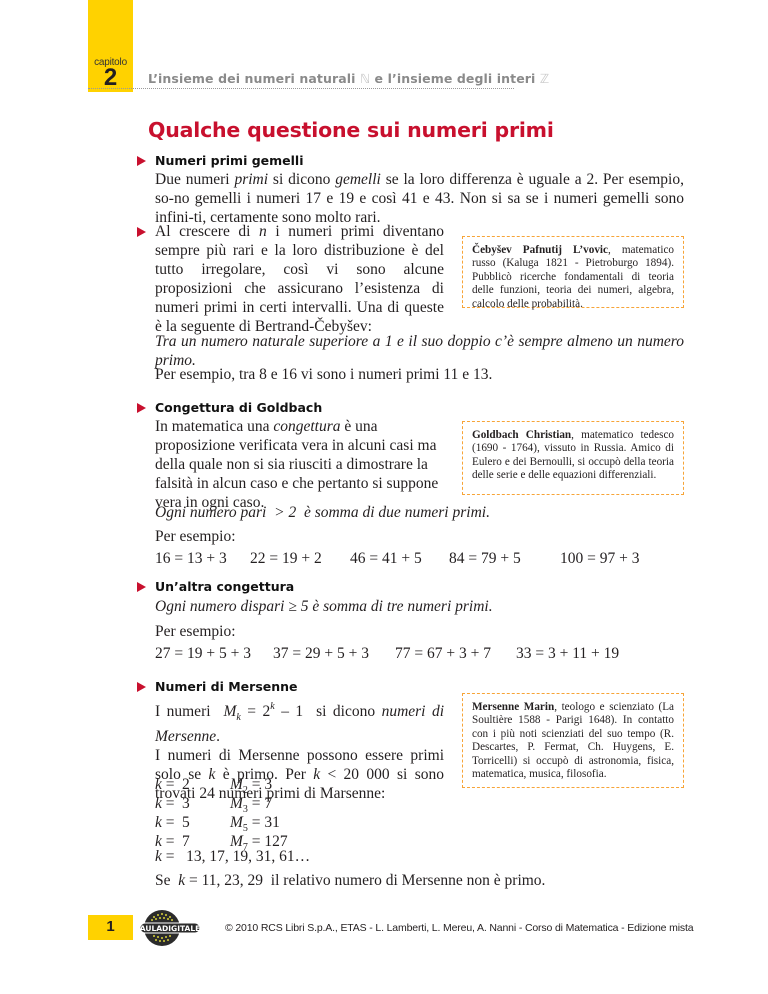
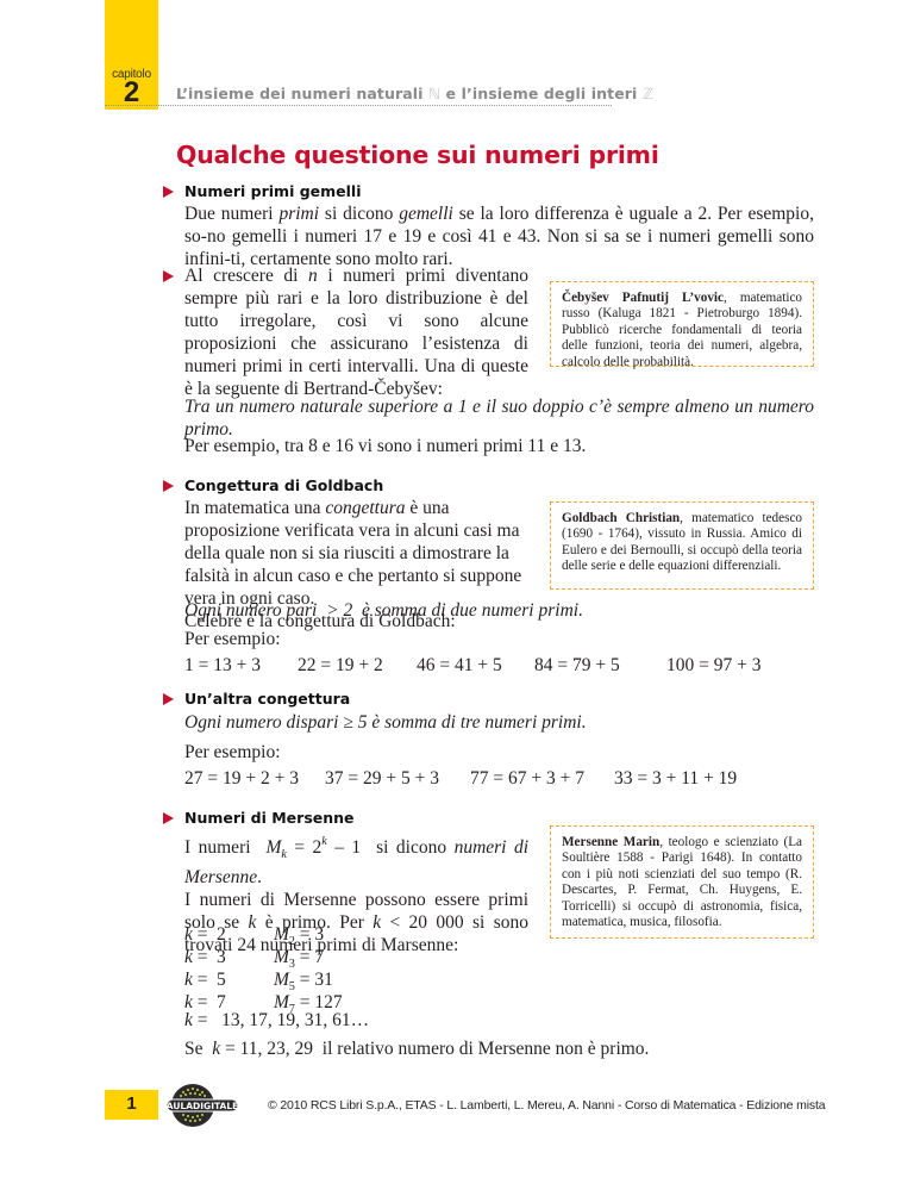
  capitolo
  2
  L’insieme dei numeri naturali ℕ e l’insieme degli interi ℤ
  Qualche questione sui numeri primi
  Numeri primi gemelli
  Due numeri primi si dicono gemelli se la loro differenza è uguale a 2. Per esempio, so-no gemelli i numeri 17 e 19 e così 41 e 43. Non si sa se i numeri gemelli sono infini-ti, certamente sono molto rari.
  Al crescere di n i numeri primi diventano sempre più rari e la loro distribuzione è del tutto irregolare, così vi sono alcune proposizioni che assicurano l’esistenza di numeri primi in certi intervalli. Una di queste è la seguente di Bertrand-Čebyšev:
  Čebyšev Pafnutij L’vovic, matematico russo (Kaluga 1821 - Pietroburgo 1894). Pubblicò ricerche fondamentali di teoria delle funzioni, teoria dei numeri, algebra, calcolo delle probabilità.
  Tra un numero naturale superiore a 1 e il suo doppio c’è sempre almeno un numero primo.
  Per esempio, tra 8 e 16 vi sono i numeri primi 11 e 13.
  Congettura di Goldbach
  In matematica una congettura è una proposizione verificata vera in alcuni casi ma della quale non si sia riusciti a dimostrare la falsità in alcun caso e che pertanto si suppone vera in ogni caso.
+ Celebre è la congettura di Goldbach:
  Goldbach Christian, matematico tedesco (1690 - 1764), vissuto in Russia. Amico di Eulero e dei Bernoulli, si occupò della teoria delle serie e delle equazioni differenziali.
  Ogni numero pari > 2 è somma di due numeri primi.
  Per esempio:
- 16 = 13 + 3
+ 1 = 13 + 3
  22 = 19 + 2
  46 = 41 + 5
  84 = 79 + 5
  100 = 97 + 3
  Un’altra congettura
  Ogni numero dispari ≥ 5 è somma di tre numeri primi.
  Per esempio:
- 27 = 19 + 5 + 3
+ 27 = 19 + 2 + 3
  37 = 29 + 5 + 3
  77 = 67 + 3 + 7
  33 = 3 + 11 + 19
  Numeri di Mersenne
  I numeri Mk = 2k – 1 si dicono numeri di Mersenne.
  I numeri di Mersenne possono essere primi solo se k è primo. Per k < 20 000 si sono trovati 24 numeri primi di Marsenne:
  Mersenne Marin, teologo e scienziato (La Soultière 1588 - Parigi 1648). In contatto con i più noti scienziati del suo tempo (R. Descartes, P. Fermat, Ch. Huygens, E. Torricelli) si occupò di astronomia, fisica, matematica, musica, filosofia.
  k =
  2
  M2 = 3
  k =
  3
  M3 = 7
  k =
  5
  M5 = 31
  k =
  7
  M7 = 127
  k = 13, 17, 19, 31, 61…
  Se k = 11, 23, 29 il relativo numero di Mersenne non è primo.
  1
  AULADIGITALE
  © 2010 RCS Libri S.p.A., ETAS - L. Lamberti, L. Mereu, A. Nanni - Corso di Matematica - Edizione mista
